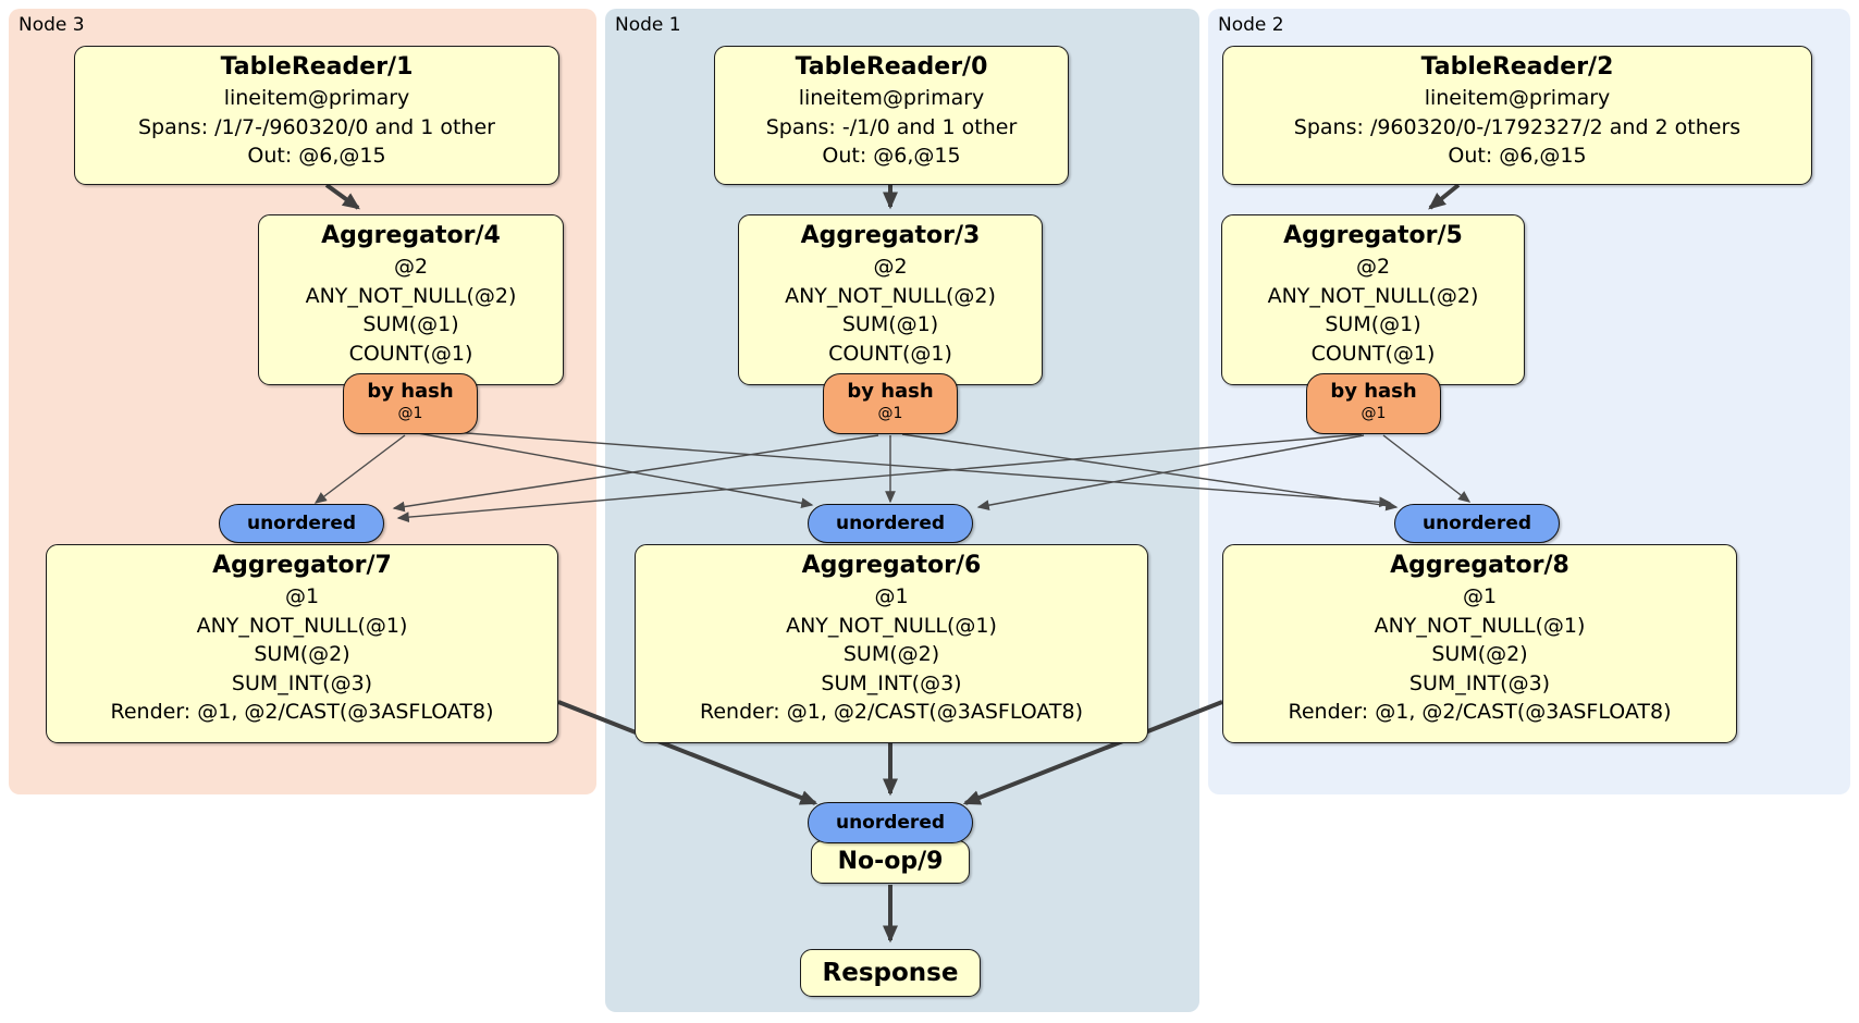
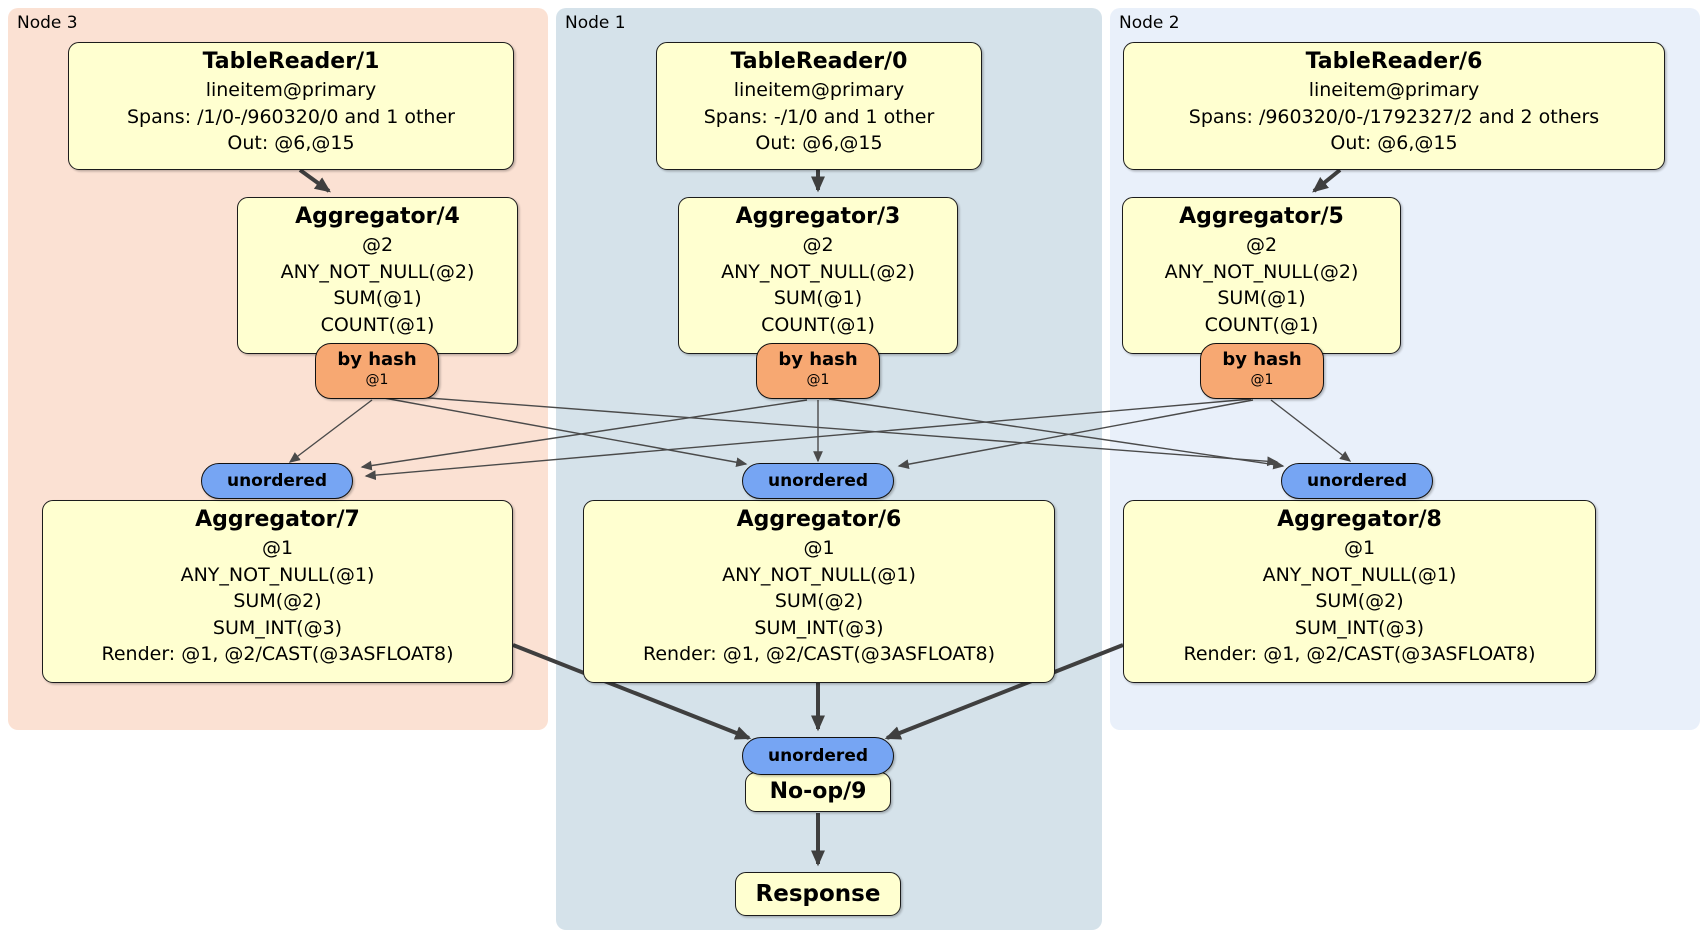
  Node 3
  Node 1
  Node 2
  TableReader/1
  lineitem@primary
- Spans: /1/7-/960320/0 and 1 other
+ Spans: /1/0-/960320/0 and 1 other
  Out: @6,@15
  TableReader/0
  lineitem@primary
  Spans: -/1/0 and 1 other
  Out: @6,@15
- TableReader/2
+ TableReader/6
  lineitem@primary
  Spans: /960320/0-/1792327/2 and 2 others
  Out: @6,@15
  Aggregator/4
  @2
  ANY_NOT_NULL(@2)
  SUM(@1)
  COUNT(@1)
  Aggregator/3
  @2
  ANY_NOT_NULL(@2)
  SUM(@1)
  COUNT(@1)
  Aggregator/5
  @2
  ANY_NOT_NULL(@2)
  SUM(@1)
  COUNT(@1)
  by hash
  @1
  by hash
  @1
  by hash
  @1
  unordered
  unordered
  unordered
  Aggregator/7
  @1
  ANY_NOT_NULL(@1)
  SUM(@2)
  SUM_INT(@3)
  Render: @1, @2/CAST(@3ASFLOAT8)
  Aggregator/6
  @1
  ANY_NOT_NULL(@1)
  SUM(@2)
  SUM_INT(@3)
  Render: @1, @2/CAST(@3ASFLOAT8)
  Aggregator/8
  @1
  ANY_NOT_NULL(@1)
  SUM(@2)
  SUM_INT(@3)
  Render: @1, @2/CAST(@3ASFLOAT8)
  unordered
  No-op/9
  Response
